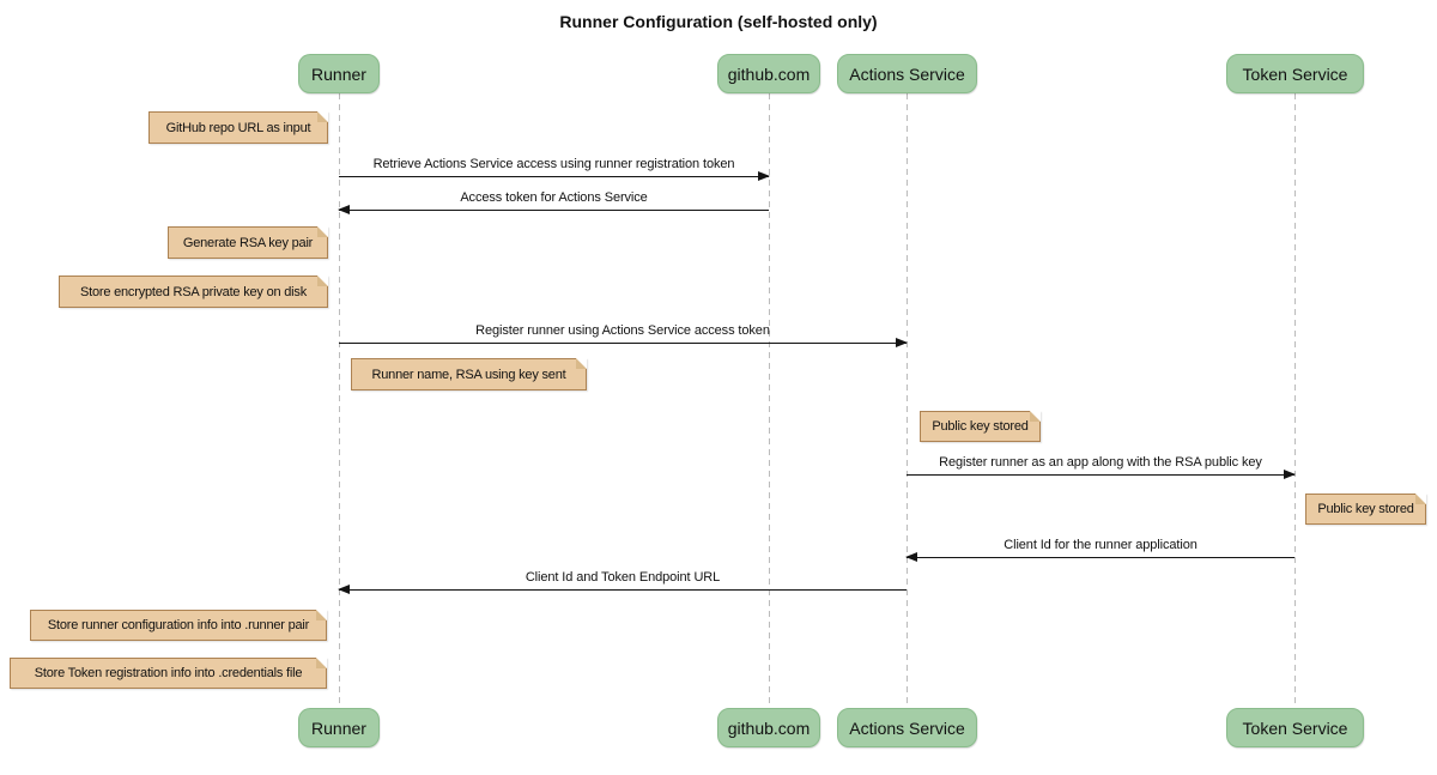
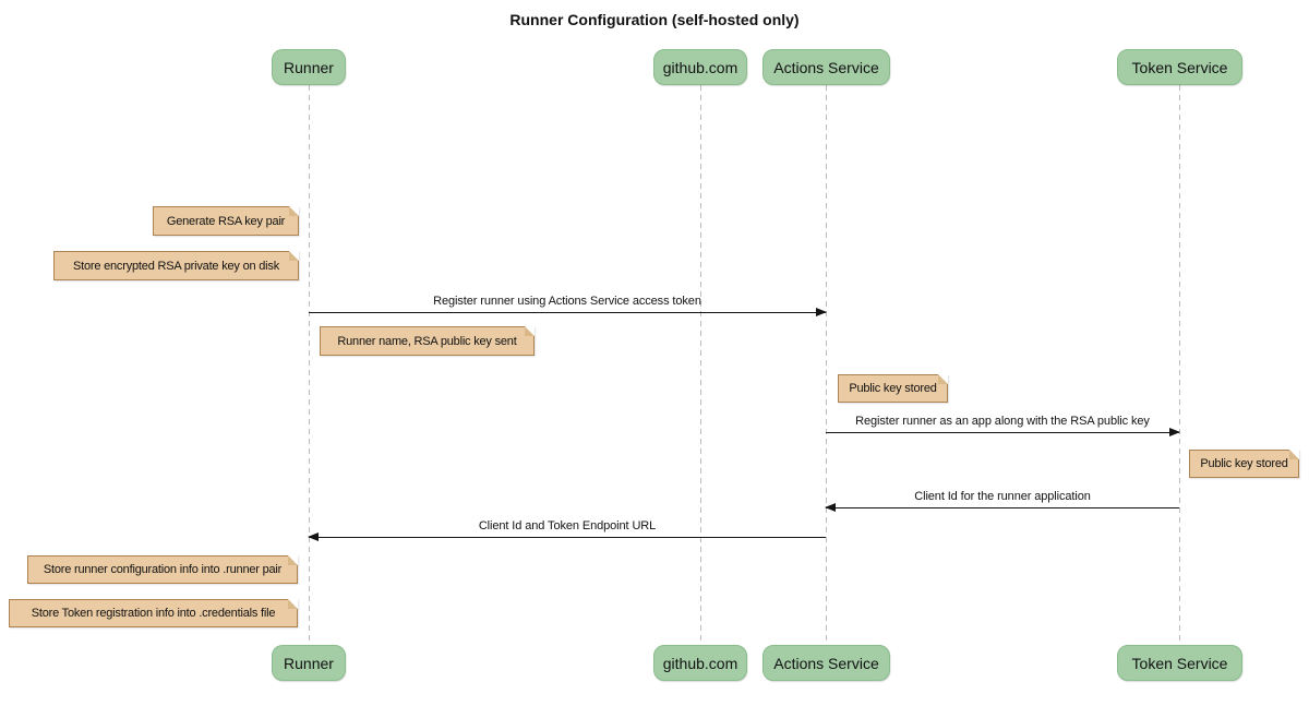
  Runner Configuration (self-hosted only)
  Runner
  github.com
  Actions Service
  Token Service
  Runner
  github.com
  Actions Service
  Token Service
- GitHub repo URL as input
  Generate RSA key pair
  Store encrypted RSA private key on disk
- Runner name, RSA using key sent
+ Runner name, RSA public key sent
  Public key stored
  Public key stored
  Store runner configuration info into .runner pair
  Store Token registration info into .credentials file
- Retrieve Actions Service access using runner registration token
- Access token for Actions Service
  Register runner using Actions Service access token
  Register runner as an app along with the RSA public key
  Client Id for the runner application
  Client Id and Token Endpoint URL
